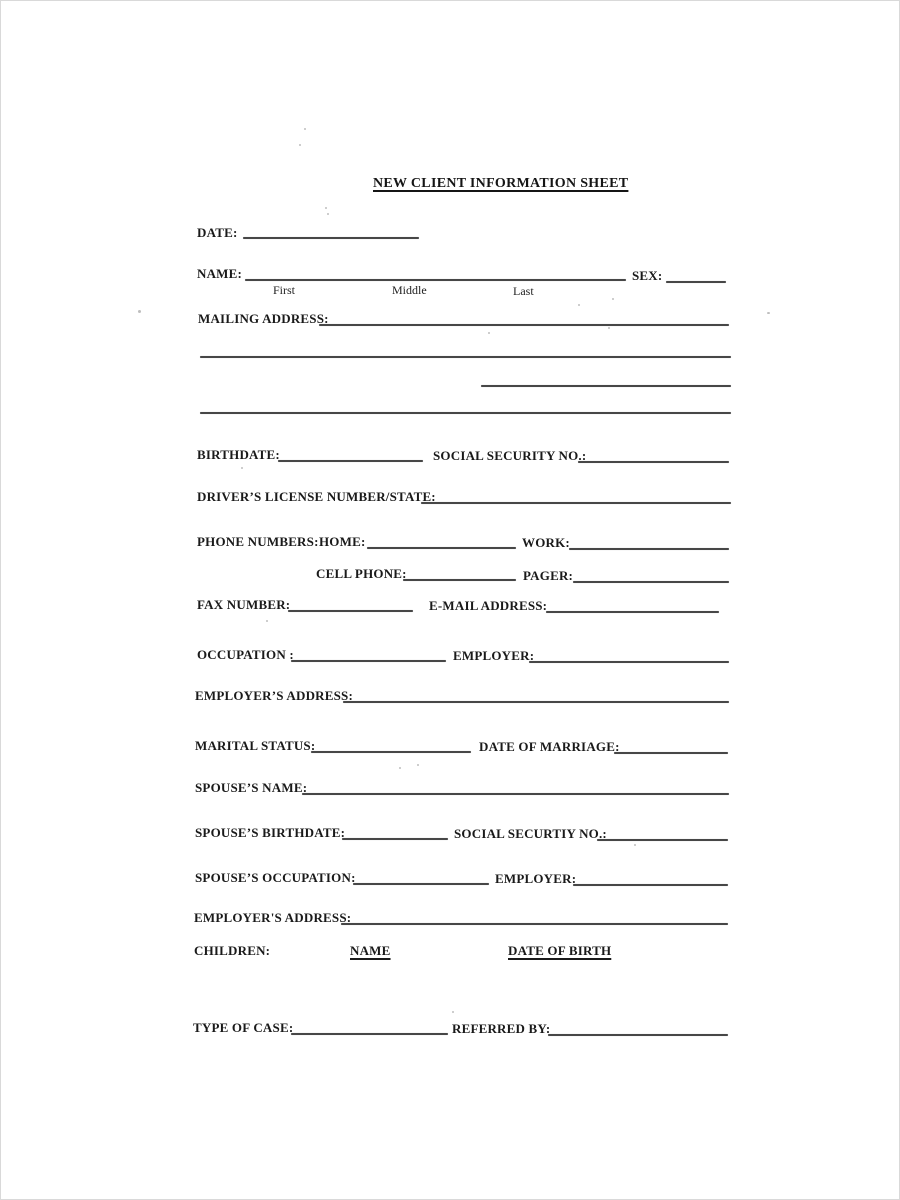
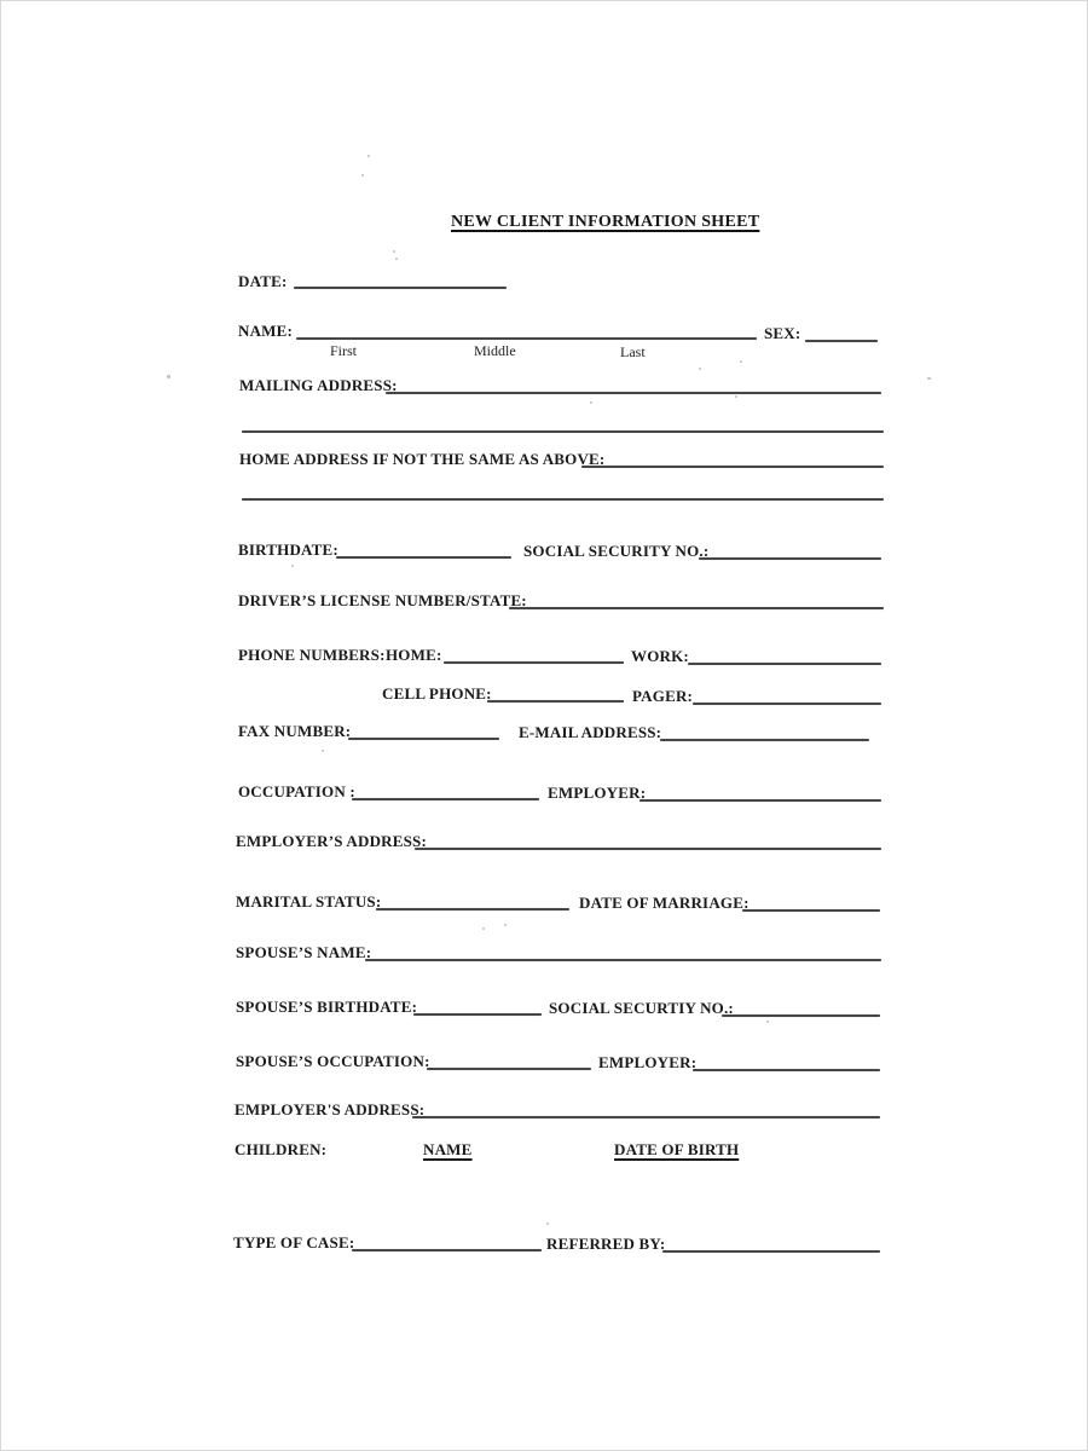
  NEW CLIENT INFORMATION SHEET
  DATE:
  NAME:
  SEX:
  First
  Middle
  Last
  MAILING ADDRESS:
+ HOME ADDRESS IF NOT THE SAME AS ABOVE:
  BIRTHDATE:
  SOCIAL SECURITY NO.:
  DRIVER’S LICENSE NUMBER/STATE:
  PHONE NUMBERS:
  HOME:
  WORK:
  CELL PHONE:
  PAGER:
  FAX NUMBER:
  E-MAIL ADDRESS:
  OCCUPATION :
  EMPLOYER:
  EMPLOYER’S ADDRESS:
  MARITAL STATUS:
  DATE OF MARRIAGE:
  SPOUSE’S NAME:
  SPOUSE’S BIRTHDATE:
  SOCIAL SECURTIY NO.:
  SPOUSE’S OCCUPATION:
  EMPLOYER:
  EMPLOYER'S ADDRESS:
  CHILDREN:
  NAME
  DATE OF BIRTH
  TYPE OF CASE:
  REFERRED BY:
